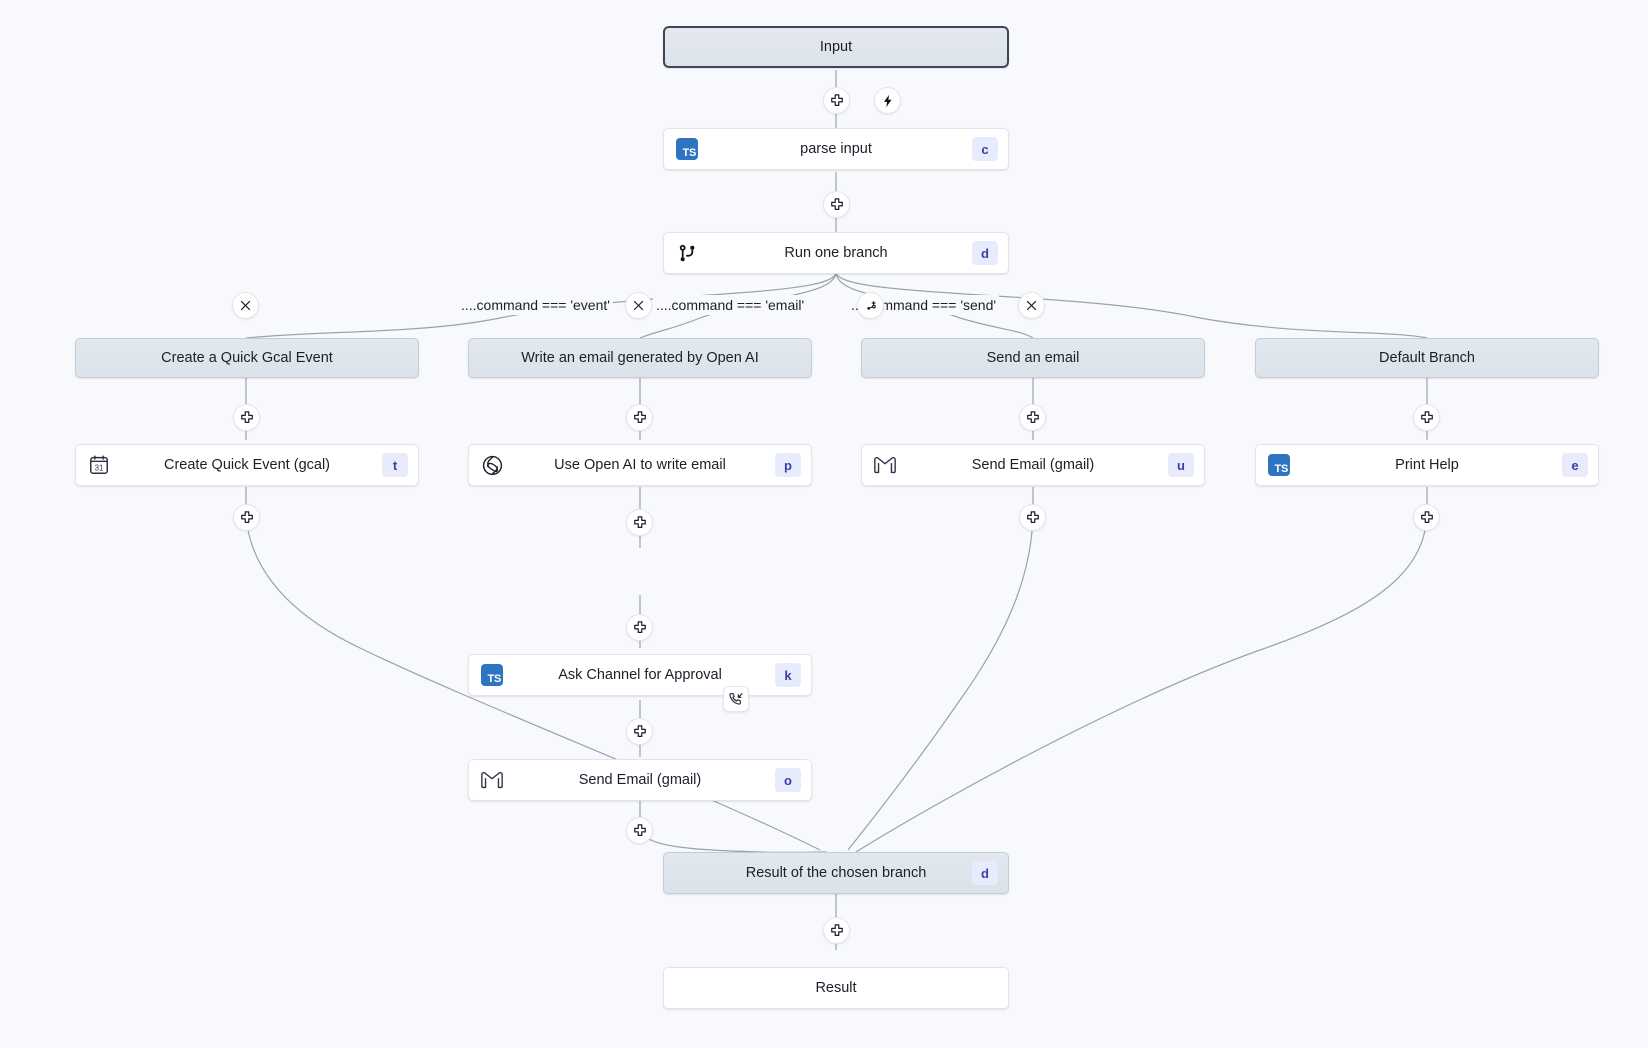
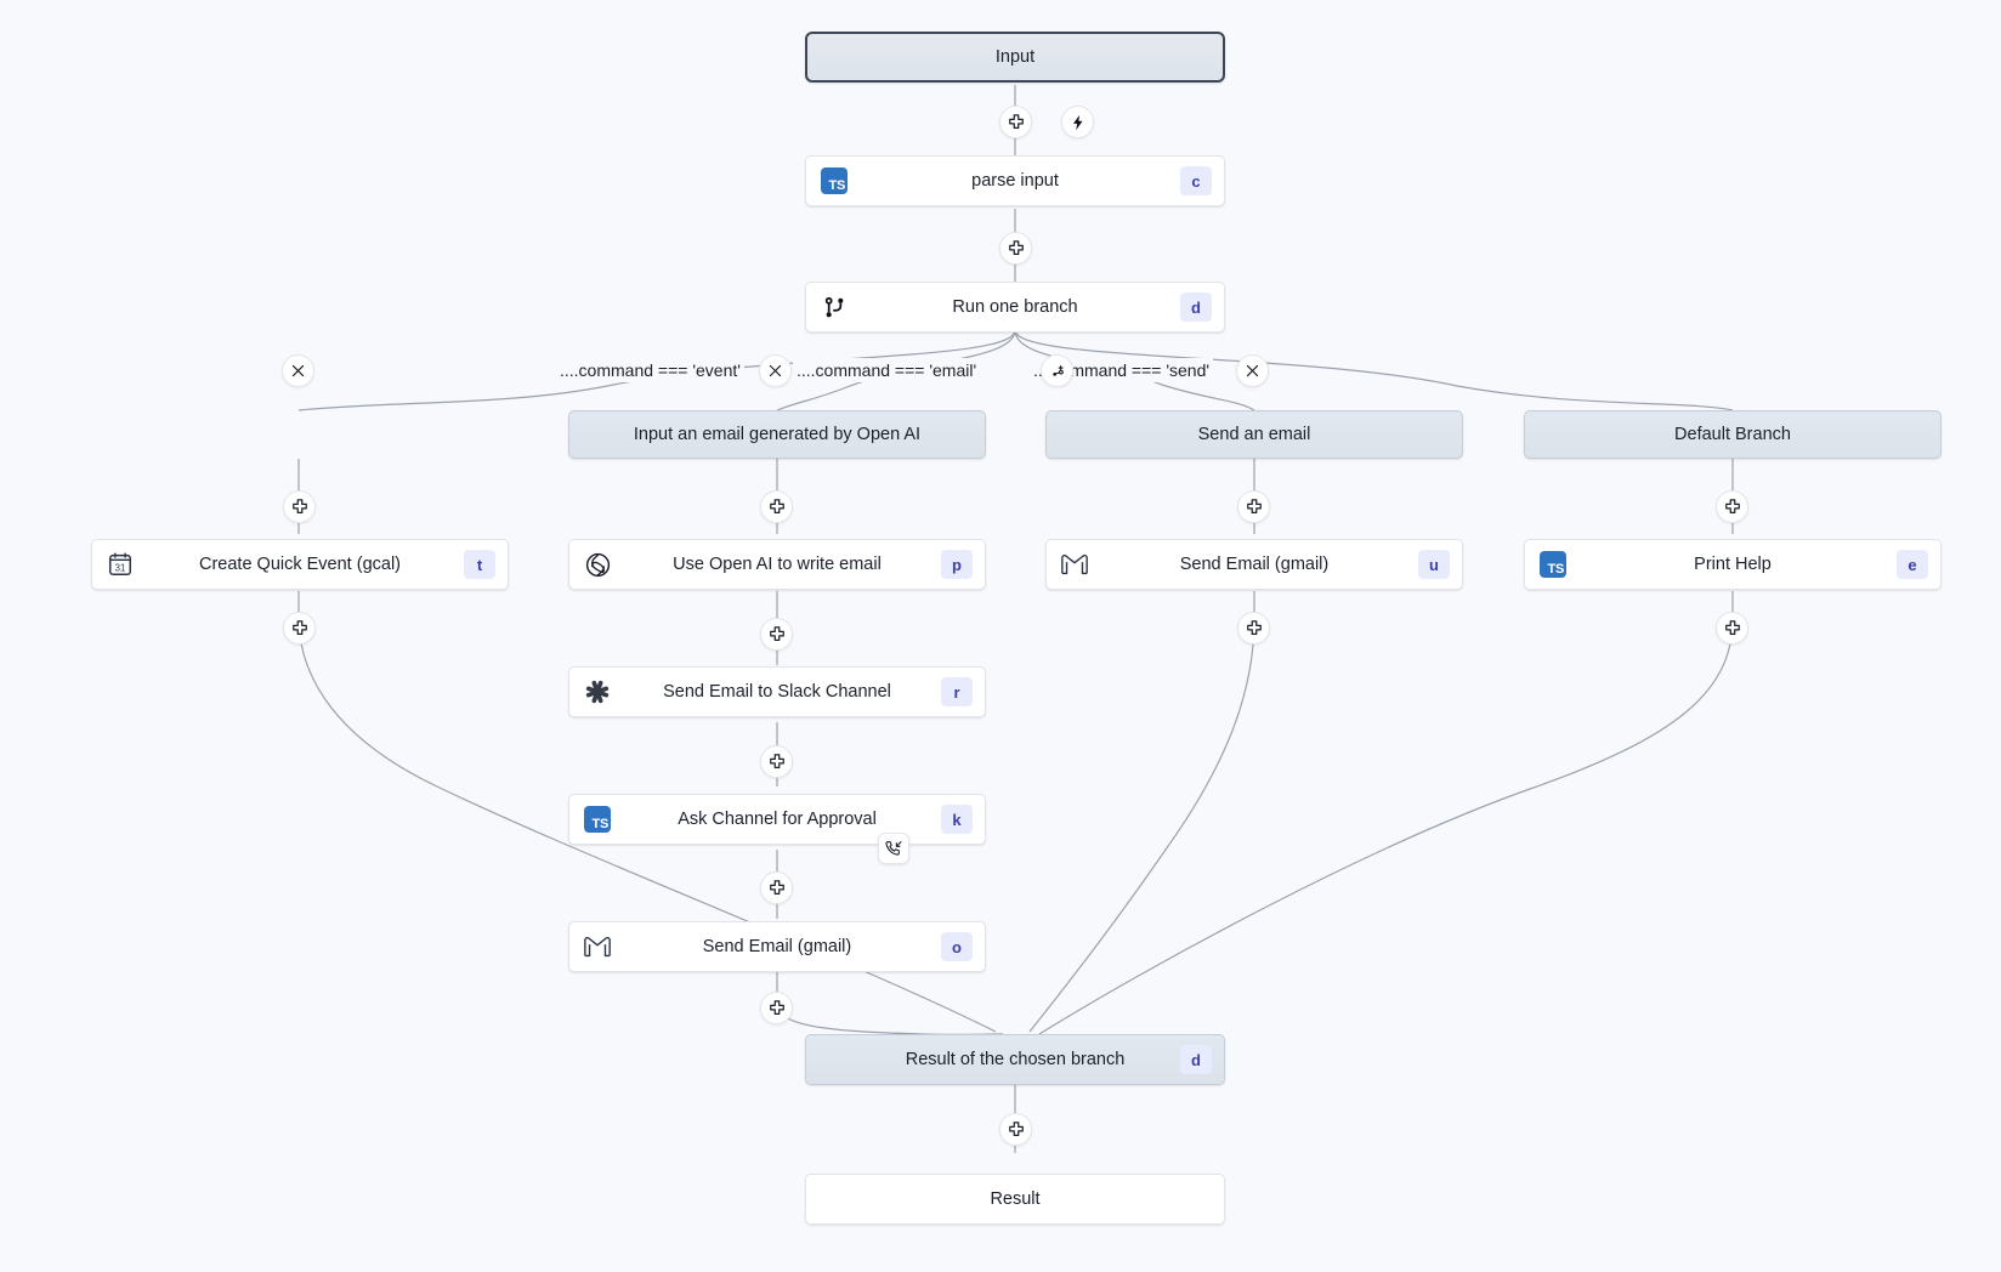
  Input
  TS
  parse input
  c
  Run one branch
  d
  ....command === 'event'
  ....command === 'email'
  .mmand === 'send'
- Create a Quick Gcal Event
- Write an email generated by Open AI
+ Input an email generated by Open AI
  Send an email
  Default Branch
  31
  Create Quick Event (gcal)
  t
  Use Open AI to write email
  p
  Send Email (gmail)
  u
  TS
  Print Help
  e
+ Send Email to Slack Channel
+ r
  TS
  Ask Channel for Approval
  k
  Send Email (gmail)
  o
  Result of the chosen branch
  d
  Result
